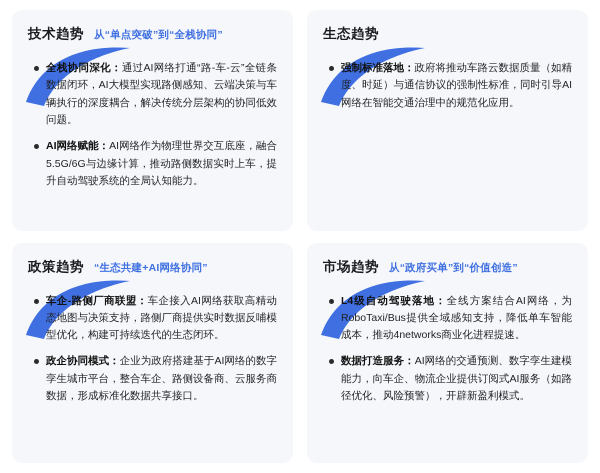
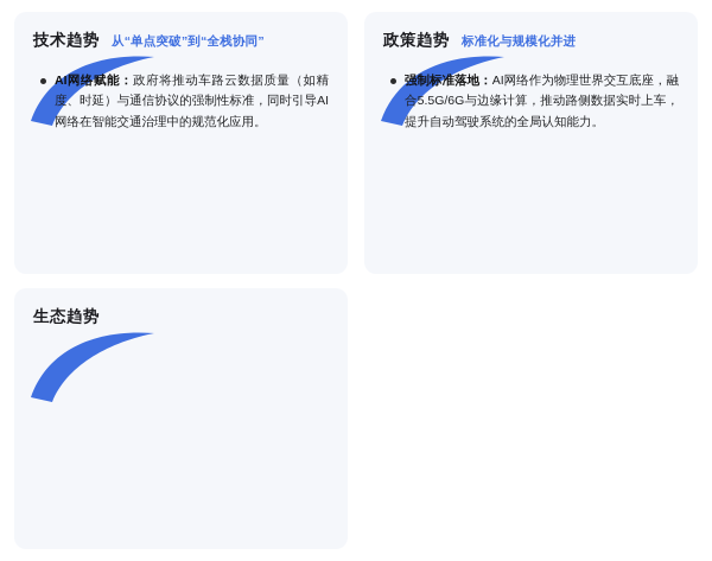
  技术趋势
  从“单点突破”到“全栈协同”
- 全栈协同深化：通过AI网络打通“路-车-云”全链条数据闭环，AI大模型实现路侧感知、云端决策与车辆执行的深度耦合，解决传统分层架构的协同低效问题。
- AI网络赋能：AI网络作为物理世界交互底座，融合5.5G/6G与边缘计算，推动路侧数据实时上车，提升自动驾驶系统的全局认知能力。
+ AI网络赋能：政府将推动车路云数据质量（如精度、时延）与通信协议的强制性标准，同时引导AI网络在智能交通治理中的规范化应用。
- 生态趋势
+ 政策趋势
+ 标准化与规模化并进
- 强制标准落地：政府将推动车路云数据质量（如精度、时延）与通信协议的强制性标准，同时引导AI网络在智能交通治理中的规范化应用。
+ 强制标准落地：AI网络作为物理世界交互底座，融合5.5G/6G与边缘计算，推动路侧数据实时上车，提升自动驾驶系统的全局认知能力。
- 政策趋势
+ 生态趋势
- “生态共建+AI网络协同”
- 车企-路侧厂商联盟：车企接入AI网络获取高精动态地图与决策支持，路侧厂商提供实时数据反哺模型优化，构建可持续迭代的生态闭环。
- 政企协同模式：企业为政府搭建基于AI网络的数字孪生城市平台，整合车企、路侧设备商、云服务商数据，形成标准化数据共享接口。
- 市场趋势
- 从“政府买单”到“价值创造”
- L4级自动驾驶落地：全线方案结合AI网络，为RoboTaxi/Bus提供全域感知支持，降低单车智能成本，推动4networks商业化进程提速。
- 数据打造服务：AI网络的交通预测、数字孪生建模能力，向车企、物流企业提供订阅式AI服务（如路径优化、风险预警），开辟新盈利模式。
